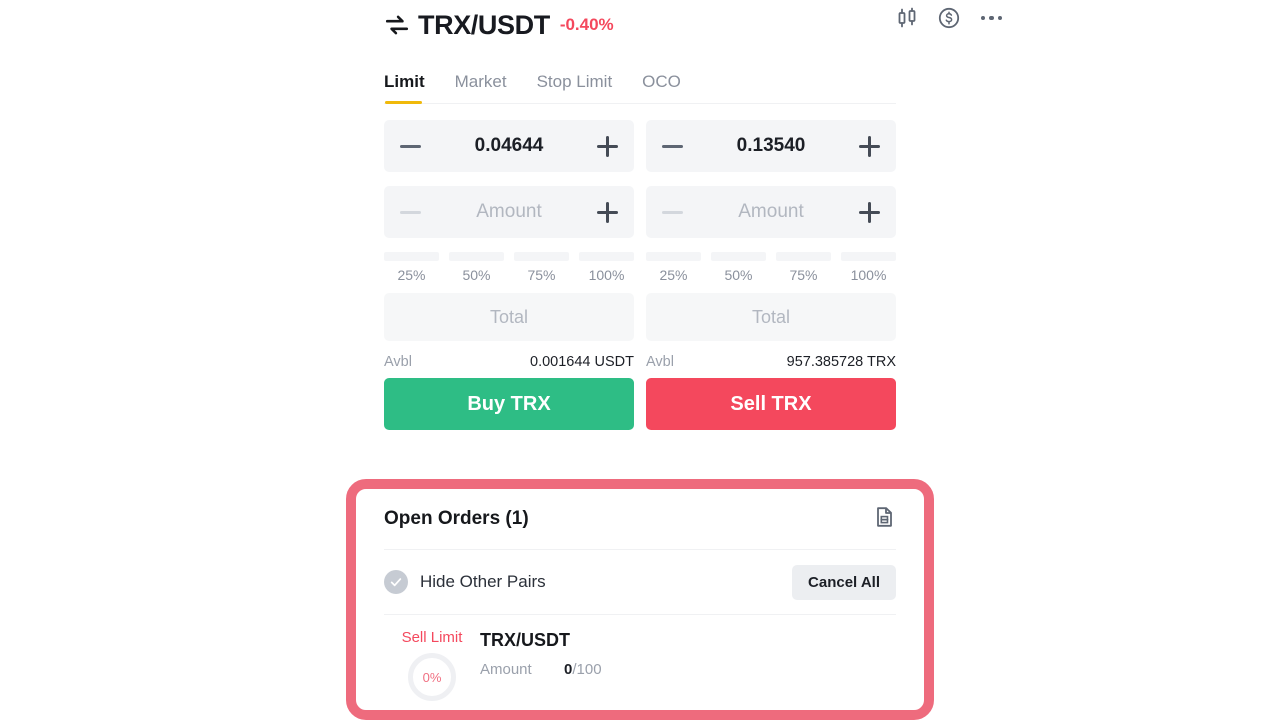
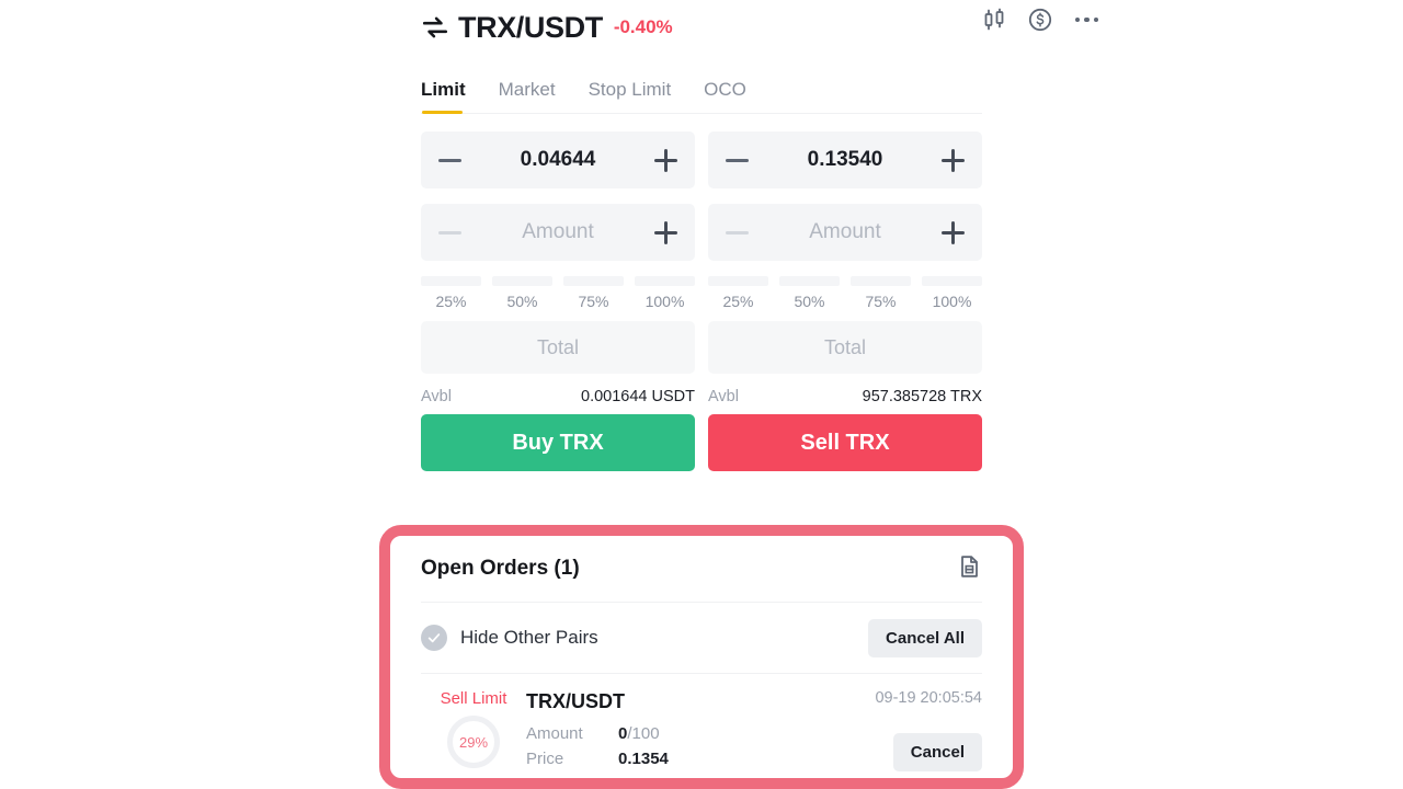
  TRX/USDT
  -0.40%
  Limit
  Market
  Stop Limit
  OCO
  0.04644
  Amount
  25%
  50%
  75%
  100%
  Total
  Avbl
  0.001644 USDT
  Buy TRX
  0.13540
  Amount
  25%
  50%
  75%
  100%
  Total
  Avbl
  957.385728 TRX
  Sell TRX
  Open Orders (1)
  Hide Other Pairs
  Cancel All
  Sell Limit
- 0%
+ 29%
  TRX/USDT
  Amount
  0/100
+ Price
+ 0.1354
+ 09-19 20:05:54
+ Cancel
